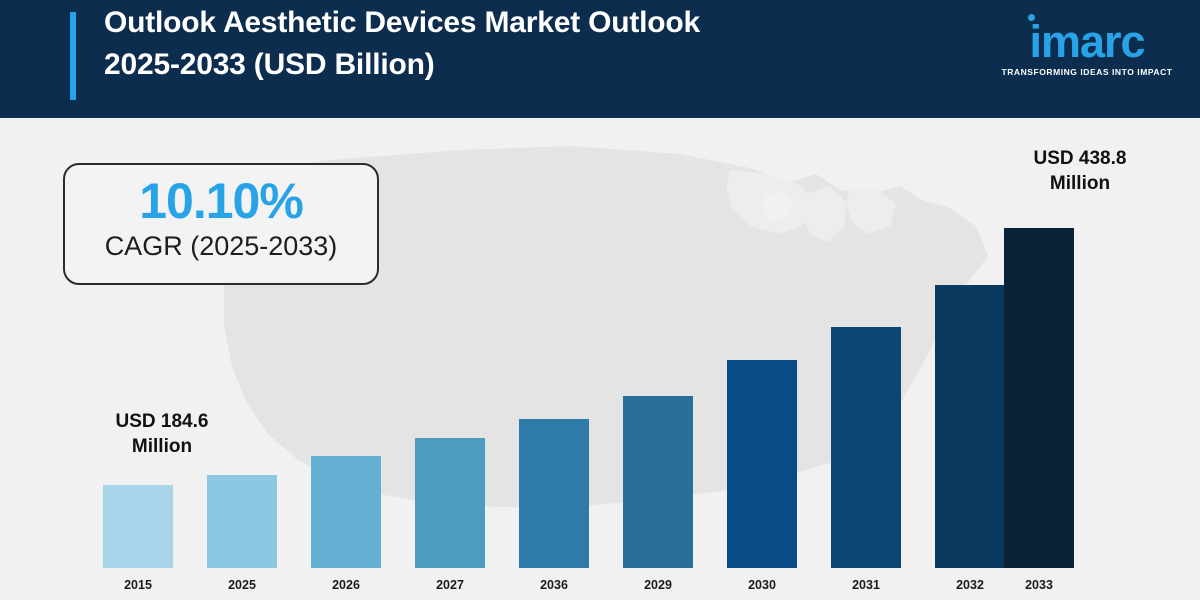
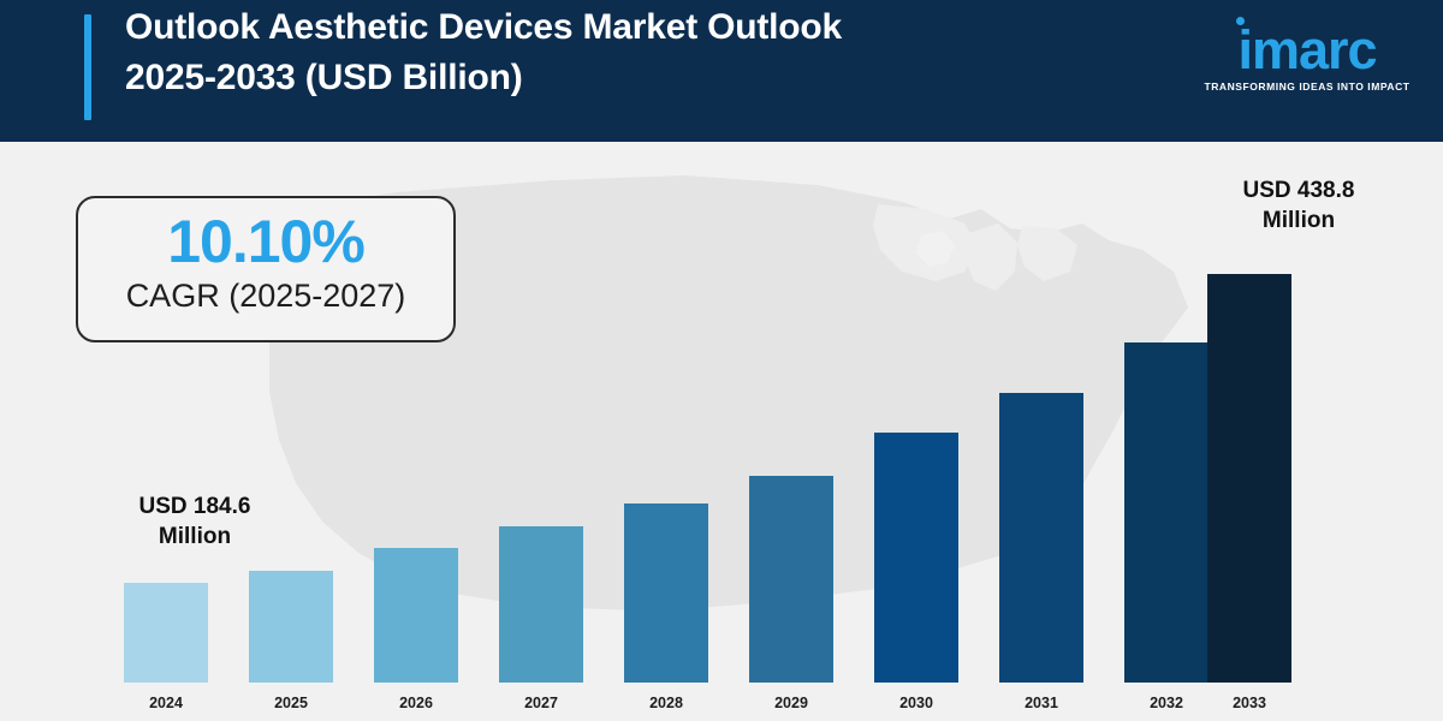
  Outlook Aesthetic Devices Market Outlook
  2025-2033 (USD Billion)
  imarc
  TRANSFORMING IDEAS INTO IMPACT
  10.10%
- CAGR (2025-2033)
+ CAGR (2025-2027)
  USD 184.6
  Million
  USD 438.8
  Million
- 2015
+ 2024
  2025
  2026
  2027
- 2036
+ 2028
  2029
  2030
  2031
  2032
  2033
